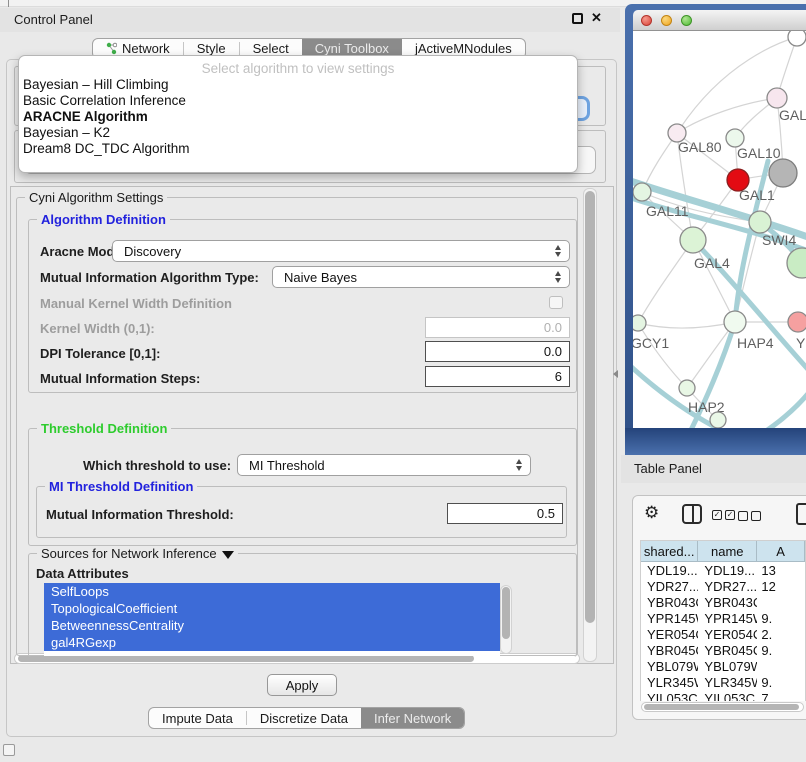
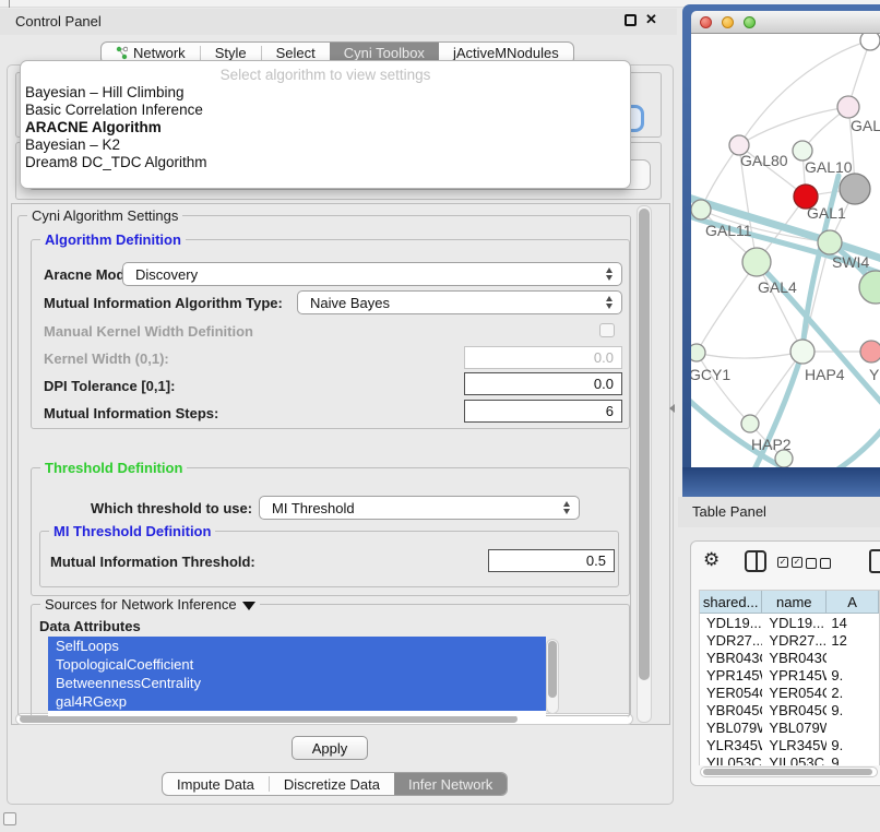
  Control Panel
  ✕
  Network
  Style
  Select
  Cyni Toolbox
  jActiveMNodules
  Select algorithm to view settings
  Bayesian – Hill Climbing
  Basic Correlation Inference
  ARACNE Algorithm
  Bayesian – K2
  Dream8 DC_TDC Algorithm
  Cyni Algorithm Settings
  Algorithm Definition
  Aracne Mod
  Discovery
  Mutual Information Algorithm Type:
  Naive Bayes
  Manual Kernel Width Definition
  Kernel Width (0,1):
  0.0
  DPI Tolerance [0,1]:
  0.0
  Mutual Information Steps:
  6
  Threshold Definition
  Which threshold to use:
  MI Threshold
  MI Threshold Definition
  Mutual Information Threshold:
  0.5
  Sources for Network Inference
  Data Attributes
  SelfLoops
  TopologicalCoefficient
  BetweennessCentrality
  gal4RGexp
  Apply
  Impute Data
  Discretize Data
  Infer Network
  GAL
  GAL80
  GAL10
  GAL1
  GAL11
  SWI4
  GAL4
  GCY1
  HAP4
  Y
  HAP2
  Table Panel
  ⚙
  ✓
  ✓
  shared...
  name
  A
  YDL19...
  YDL19...
- 13
+ 14
  YDR27...
  YDR27...
  12
  YBR043
  YBR043
  YPR145
  YPR145
  9.
  YER054
  YER054
  2.
  YBR045
  YBR045
  9.
  YBL079
  YBL079W
  YLR345
  YLR345
  9.
  YIL053C
  YIL053C
- 7
+ 9
